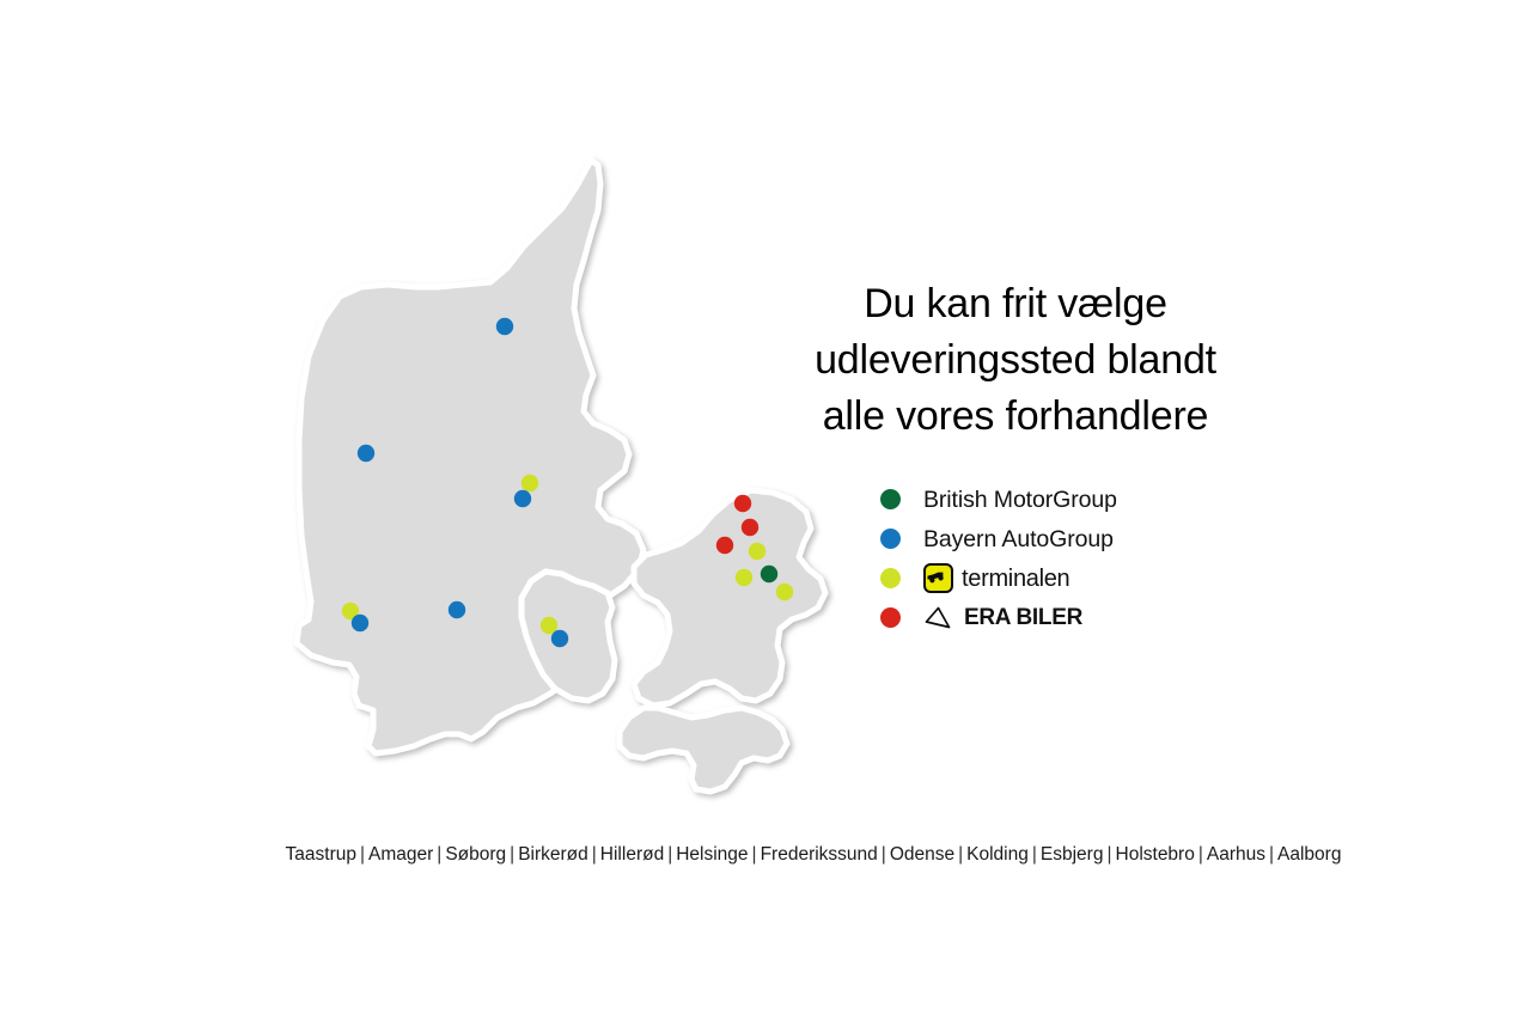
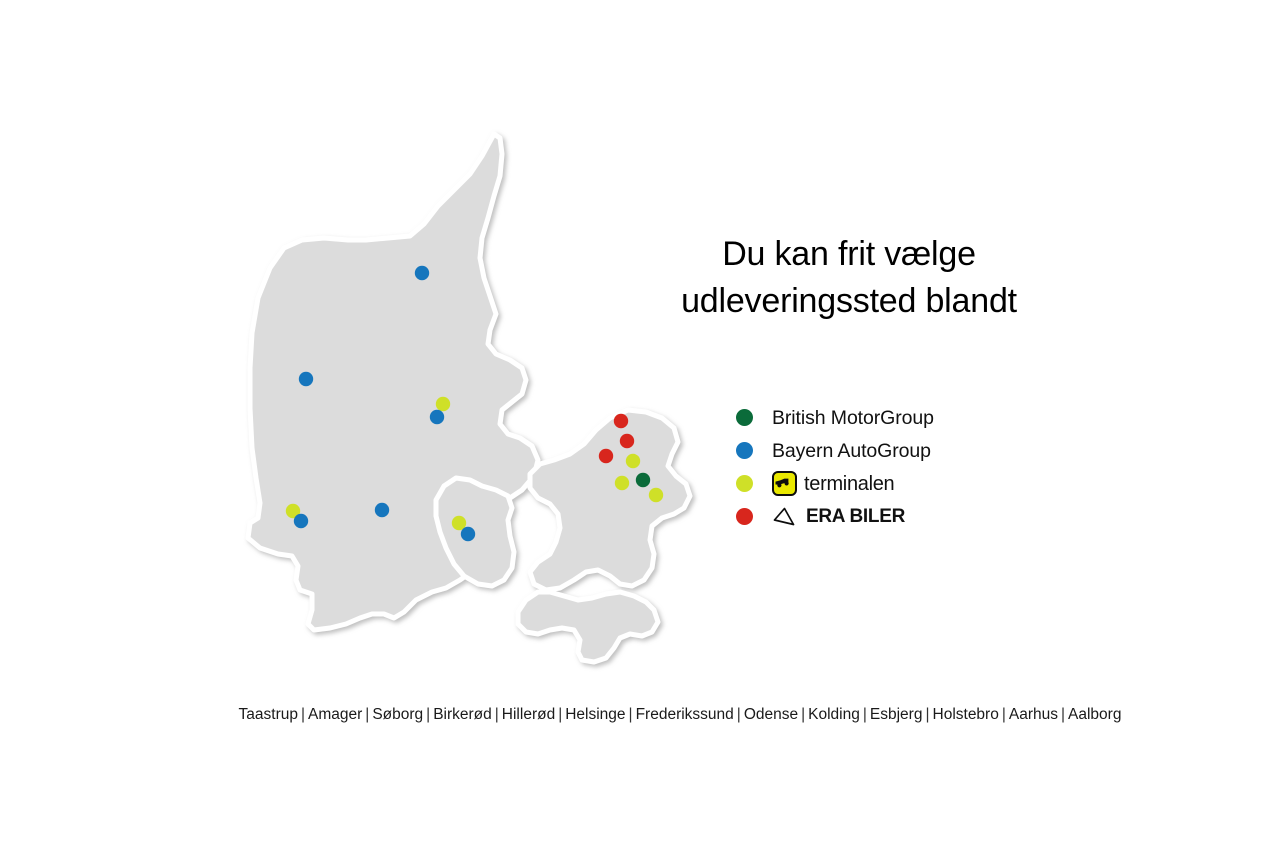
  Du kan frit vælge
  udleveringssted blandt
- alle vores forhandlere
  British MotorGroup
  Bayern AutoGroup
  terminalen
  ERA BILER
  Taastrup | Amager | Søborg | Birkerød | Hillerød | Helsinge | Frederikssund | Odense | Kolding | Esbjerg | Holstebro | Aarhus | Aalborg
